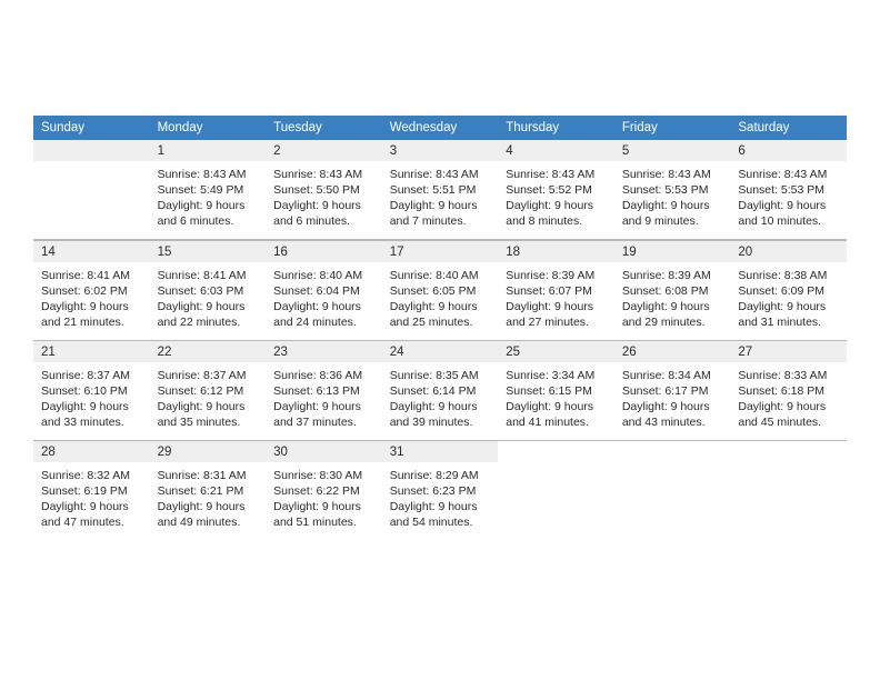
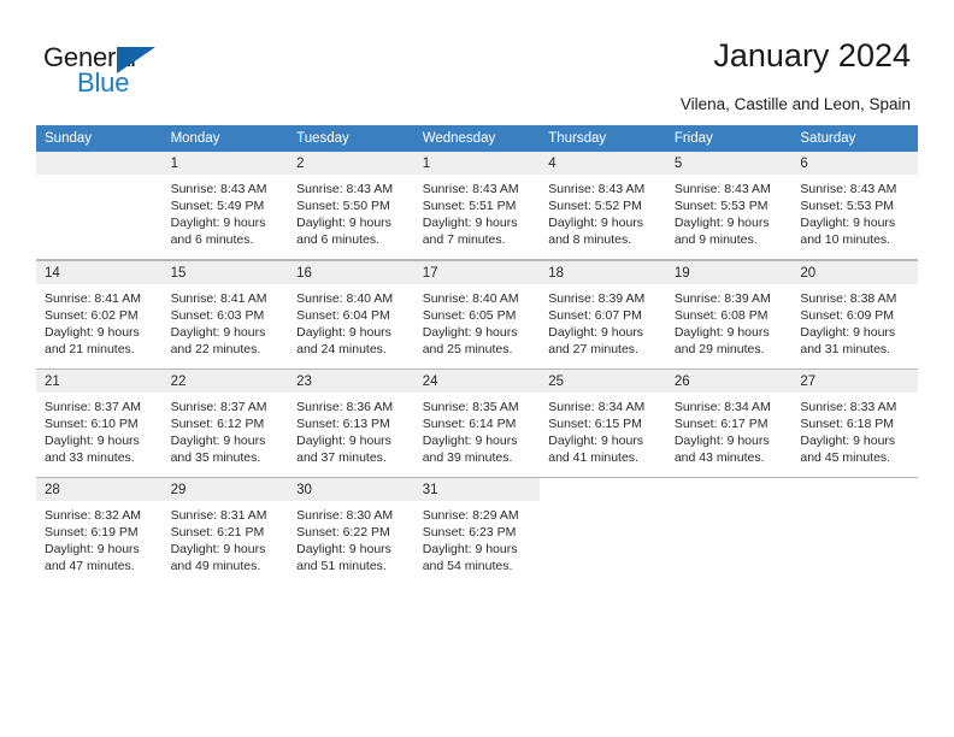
+ General
+ Blue
+ January 2024
+ Vilena, Castille and Leon, Spain
  Sunday	Monday	Tuesday	Wednesday	Thursday	Friday	Saturday
- 	1Sunrise: 8:43 AM Sunset: 5:49 PM Daylight: 9 hours and 6 minutes.	2Sunrise: 8:43 AM Sunset: 5:50 PM Daylight: 9 hours and 6 minutes.	3Sunrise: 8:43 AM Sunset: 5:51 PM Daylight: 9 hours and 7 minutes.	4Sunrise: 8:43 AM Sunset: 5:52 PM Daylight: 9 hours and 8 minutes.	5Sunrise: 8:43 AM Sunset: 5:53 PM Daylight: 9 hours and 9 minutes.	6Sunrise: 8:43 AM Sunset: 5:53 PM Daylight: 9 hours and 10 minutes.
+ 	1Sunrise: 8:43 AM Sunset: 5:49 PM Daylight: 9 hours and 6 minutes.	2Sunrise: 8:43 AM Sunset: 5:50 PM Daylight: 9 hours and 6 minutes.	1Sunrise: 8:43 AM Sunset: 5:51 PM Daylight: 9 hours and 7 minutes.	4Sunrise: 8:43 AM Sunset: 5:52 PM Daylight: 9 hours and 8 minutes.	5Sunrise: 8:43 AM Sunset: 5:53 PM Daylight: 9 hours and 9 minutes.	6Sunrise: 8:43 AM Sunset: 5:53 PM Daylight: 9 hours and 10 minutes.
  14Sunrise: 8:41 AM Sunset: 6:02 PM Daylight: 9 hours and 21 minutes.	15Sunrise: 8:41 AM Sunset: 6:03 PM Daylight: 9 hours and 22 minutes.	16Sunrise: 8:40 AM Sunset: 6:04 PM Daylight: 9 hours and 24 minutes.	17Sunrise: 8:40 AM Sunset: 6:05 PM Daylight: 9 hours and 25 minutes.	18Sunrise: 8:39 AM Sunset: 6:07 PM Daylight: 9 hours and 27 minutes.	19Sunrise: 8:39 AM Sunset: 6:08 PM Daylight: 9 hours and 29 minutes.	20Sunrise: 8:38 AM Sunset: 6:09 PM Daylight: 9 hours and 31 minutes.
- 21Sunrise: 8:37 AM Sunset: 6:10 PM Daylight: 9 hours and 33 minutes.	22Sunrise: 8:37 AM Sunset: 6:12 PM Daylight: 9 hours and 35 minutes.	23Sunrise: 8:36 AM Sunset: 6:13 PM Daylight: 9 hours and 37 minutes.	24Sunrise: 8:35 AM Sunset: 6:14 PM Daylight: 9 hours and 39 minutes.	25Sunrise: 3:34 AM Sunset: 6:15 PM Daylight: 9 hours and 41 minutes.	26Sunrise: 8:34 AM Sunset: 6:17 PM Daylight: 9 hours and 43 minutes.	27Sunrise: 8:33 AM Sunset: 6:18 PM Daylight: 9 hours and 45 minutes.
+ 21Sunrise: 8:37 AM Sunset: 6:10 PM Daylight: 9 hours and 33 minutes.	22Sunrise: 8:37 AM Sunset: 6:12 PM Daylight: 9 hours and 35 minutes.	23Sunrise: 8:36 AM Sunset: 6:13 PM Daylight: 9 hours and 37 minutes.	24Sunrise: 8:35 AM Sunset: 6:14 PM Daylight: 9 hours and 39 minutes.	25Sunrise: 8:34 AM Sunset: 6:15 PM Daylight: 9 hours and 41 minutes.	26Sunrise: 8:34 AM Sunset: 6:17 PM Daylight: 9 hours and 43 minutes.	27Sunrise: 8:33 AM Sunset: 6:18 PM Daylight: 9 hours and 45 minutes.
  28Sunrise: 8:32 AM Sunset: 6:19 PM Daylight: 9 hours and 47 minutes.	29Sunrise: 8:31 AM Sunset: 6:21 PM Daylight: 9 hours and 49 minutes.	30Sunrise: 8:30 AM Sunset: 6:22 PM Daylight: 9 hours and 51 minutes.	31Sunrise: 8:29 AM Sunset: 6:23 PM Daylight: 9 hours and 54 minutes.
